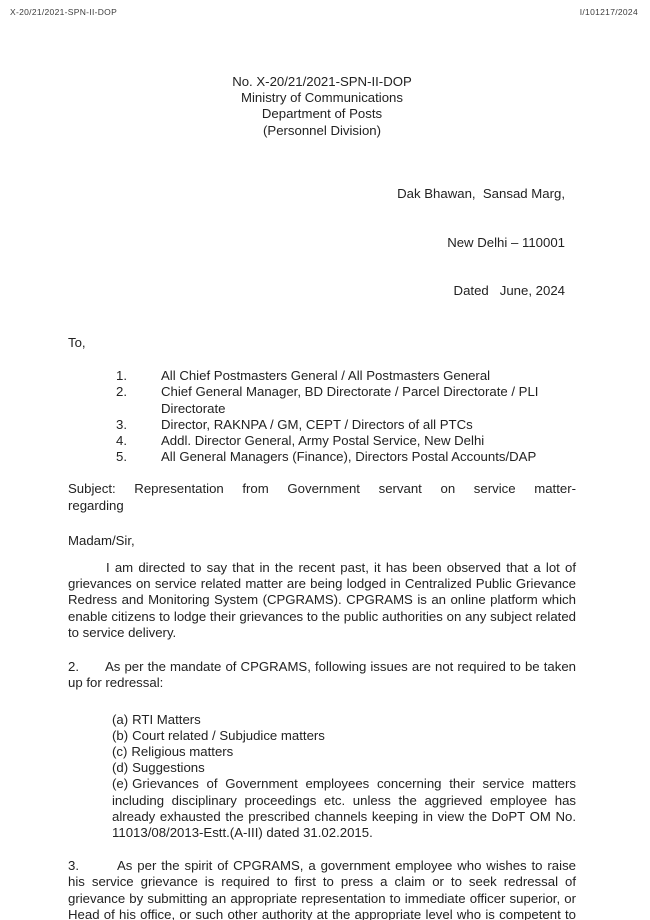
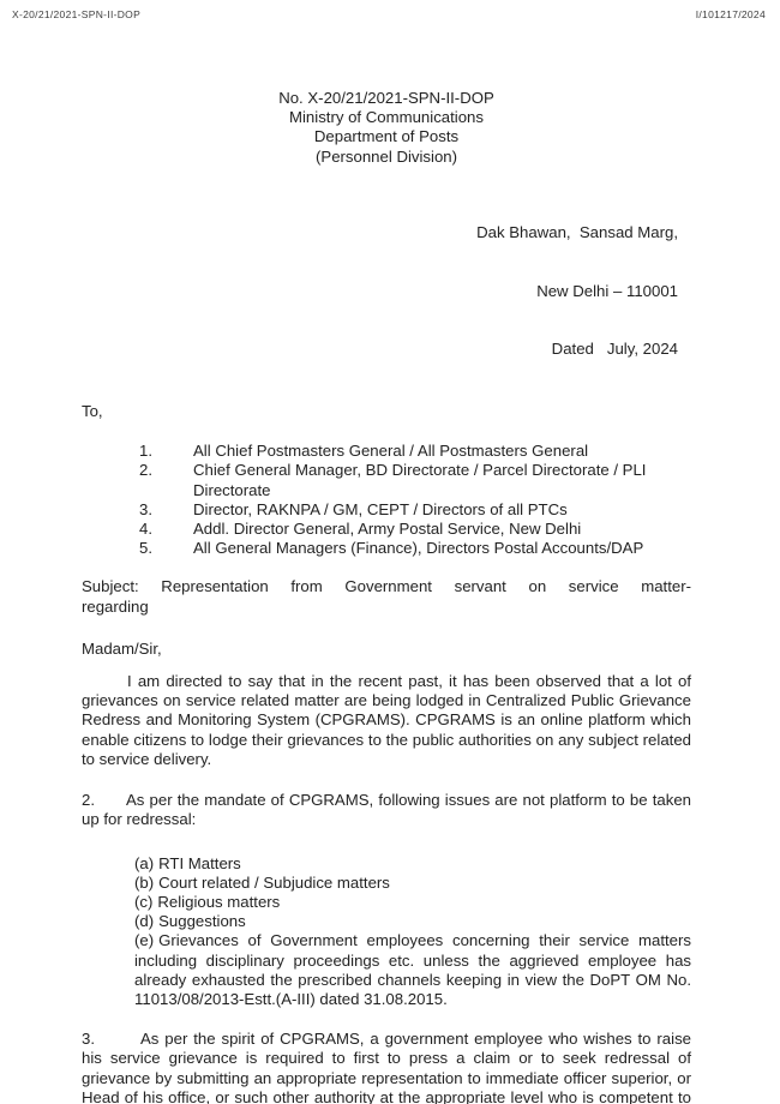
  X-20/21/2021-SPN-II-DOP
  I/101217/2024
  No. X-20/21/2021-SPN-II-DOP
  Ministry of Communications
  Department of Posts
  (Personnel Division)
  Dak Bhawan, Sansad Marg,
  New Delhi – 110001
- Dated June, 2024
+ Dated July, 2024
  To,
  1.
  All Chief Postmasters General / All Postmasters General
  2.
  Chief General Manager, BD Directorate / Parcel Directorate / PLI Directorate
  3.
  Director, RAKNPA / GM, CEPT / Directors of all PTCs
  4.
  Addl. Director General, Army Postal Service, New Delhi
  5.
  All General Managers (Finance), Directors Postal Accounts/DAP
  Subject: Representation from Government servant on service matter-
  regarding
  Madam/Sir,
  I am directed to say that in the recent past, it has been observed that a lot of grievances on service related matter are being lodged in Centralized Public Grievance Redress and Monitoring System (CPGRAMS). CPGRAMS is an online platform which enable citizens to lodge their grievances to the public authorities on any subject related to service delivery.
- 2. As per the mandate of CPGRAMS, following issues are not required to be taken up for redressal:
+ 2. As per the mandate of CPGRAMS, following issues are not platform to be taken up for redressal:
  (a) RTI Matters
  (b) Court related / Subjudice matters
  (c) Religious matters
  (d) Suggestions
- (e) Grievances of Government employees concerning their service matters including disciplinary proceedings etc. unless the aggrieved employee has already exhausted the prescribed channels keeping in view the DoPT OM No. 11013/08/2013-Estt.(A-III) dated 31.02.2015.
+ (e) Grievances of Government employees concerning their service matters including disciplinary proceedings etc. unless the aggrieved employee has already exhausted the prescribed channels keeping in view the DoPT OM No. 11013/08/2013-Estt.(A-III) dated 31.08.2015.
  3. As per the spirit of CPGRAMS, a government employee who wishes to raise his service grievance is required to first to press a claim or to seek redressal of grievance by submitting an appropriate representation to immediate officer superior, or Head of his office, or such other authority at the appropriate level who is competent to
